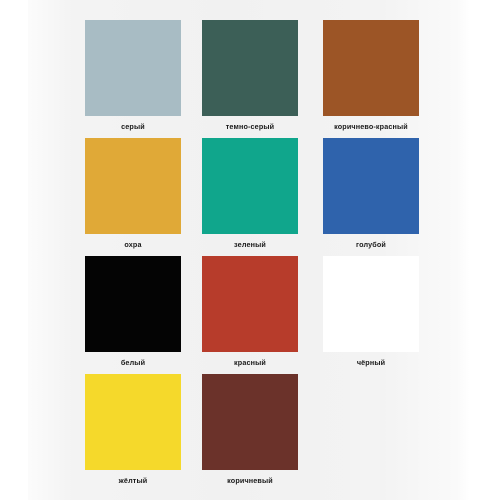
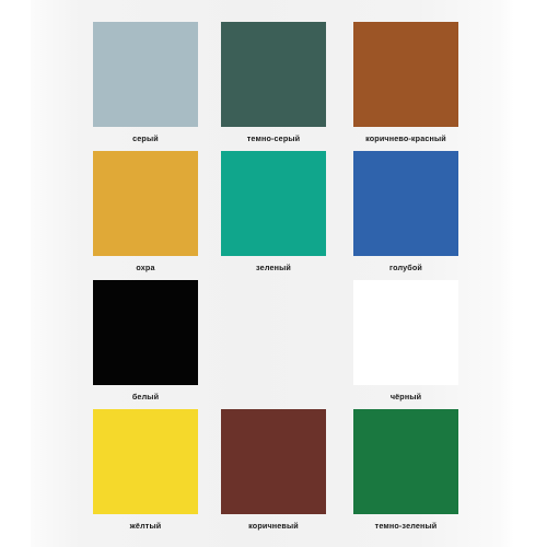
  серый
  темно-серый
  коричнево-красный
  охра
  зеленый
  голубой
  белый
- красный
  чёрный
  жёлтый
  коричневый
+ темно-зеленый
